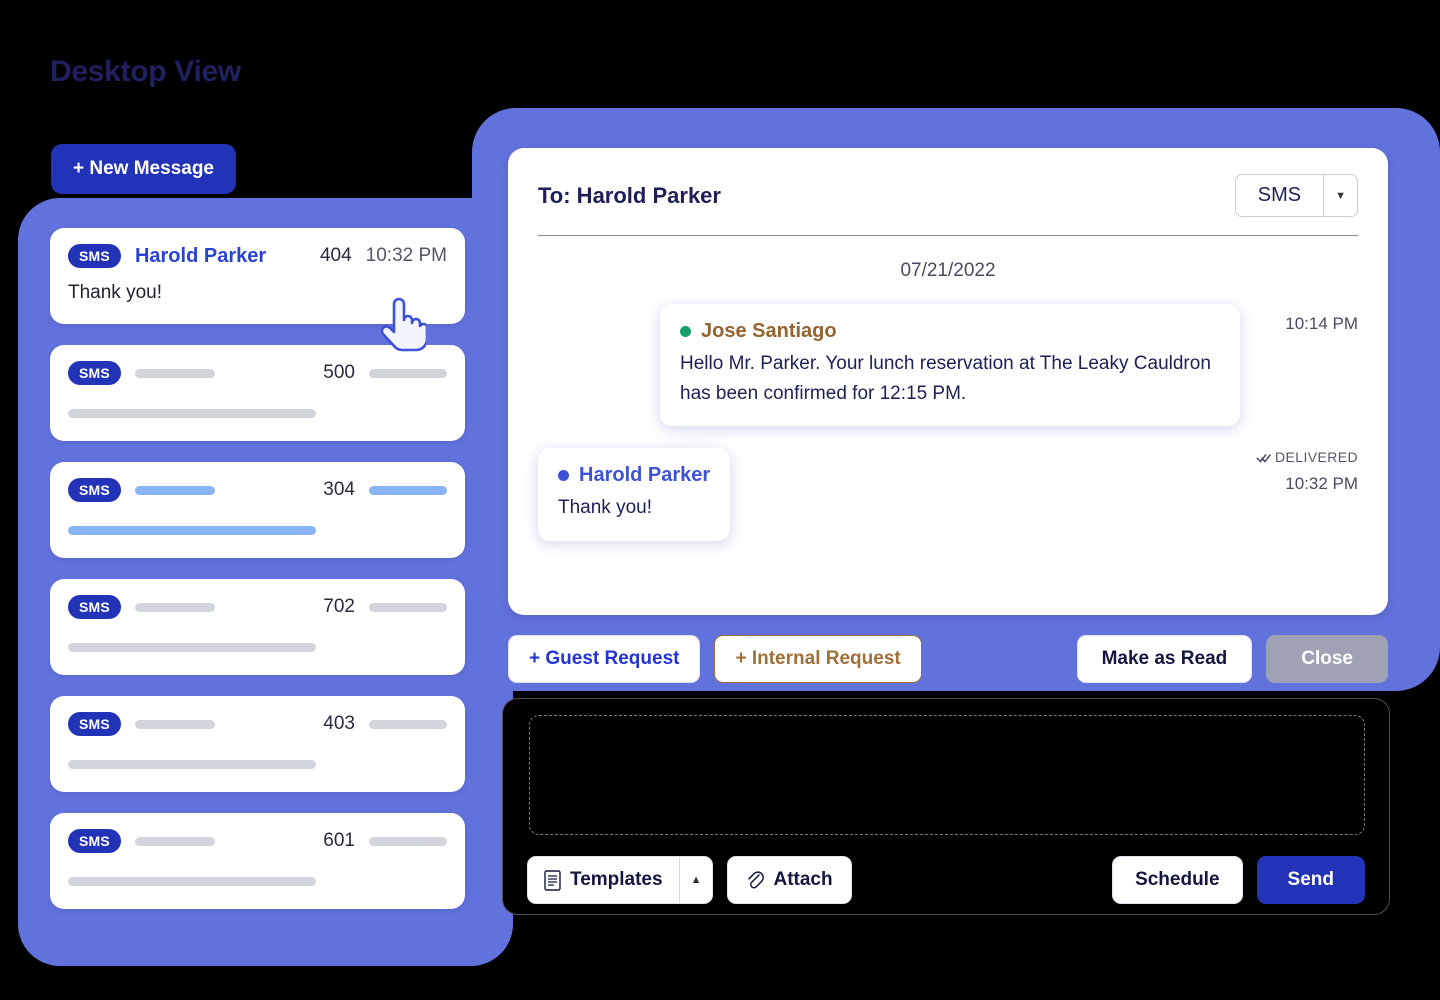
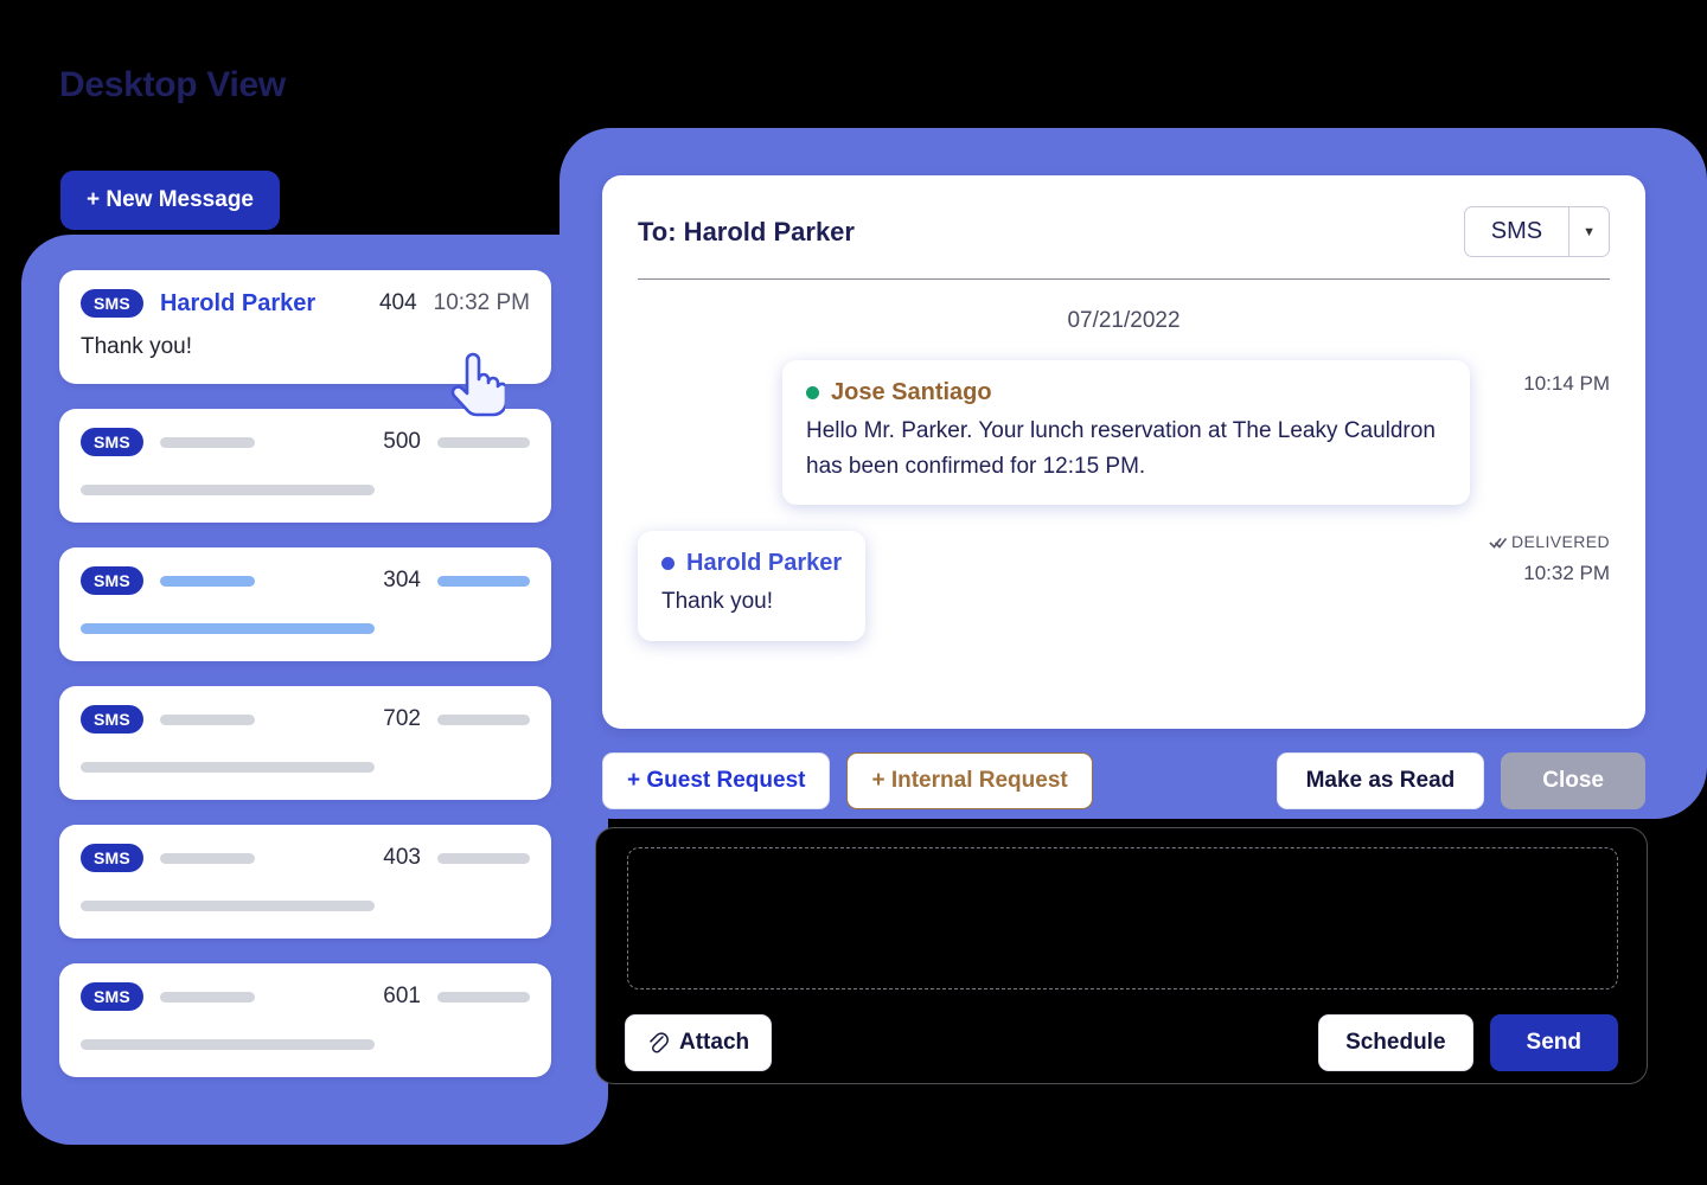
  Desktop View
  + New Message
  SMS
  Harold Parker
  404
  10:32 PM
  Thank you!
  SMS
  500
  SMS
  304
  SMS
  702
  SMS
  403
  SMS
  601
  To: Harold Parker
  SMS
  ▼
  07/21/2022
  Jose Santiago
  Hello Mr. Parker. Your lunch reservation at The Leaky Cauldron has been confirmed for 12:15 PM.
  10:14 PM
  DELIVERED
  Harold Parker
  Thank you!
  10:32 PM
  + Guest Request
  + Internal Request
  Make as Read
  Close
- Templates
- ▲
  Attach
  Schedule
  Send
